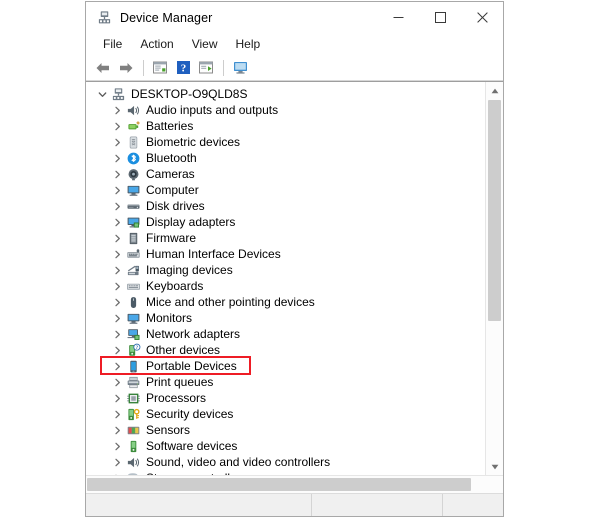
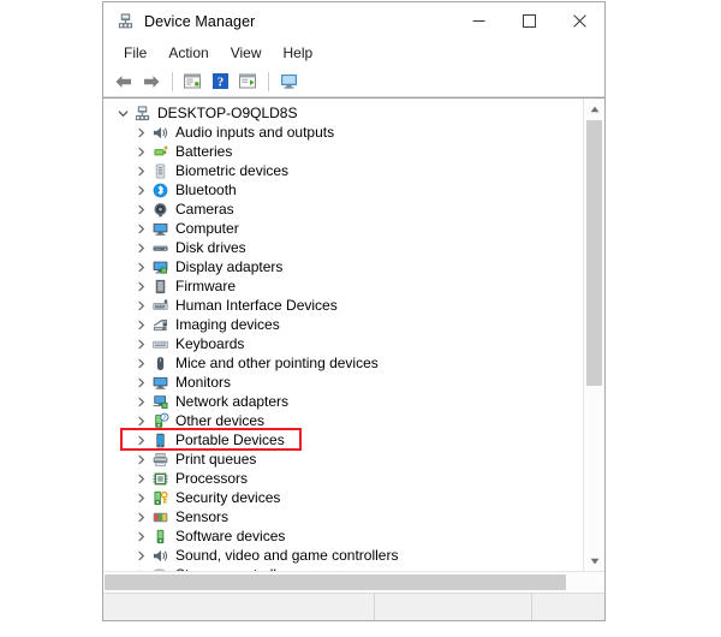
  Device Manager
  File
  Action
  View
  Help
  ?
  DESKTOP-O9QLD8S
  Audio inputs and outputs
  Batteries
  Biometric devices
  Bluetooth
  Cameras
  Computer
  Disk drives
  Display adapters
  Firmware
  Human Interface Devices
  Imaging devices
  Keyboards
  Mice and other pointing devices
  Monitors
  Network adapters
  Other devices
  Portable Devices
  Print queues
  Processors
  Security devices
  Sensors
  Software devices
- Sound, video and video controllers
+ Sound, video and game controllers
